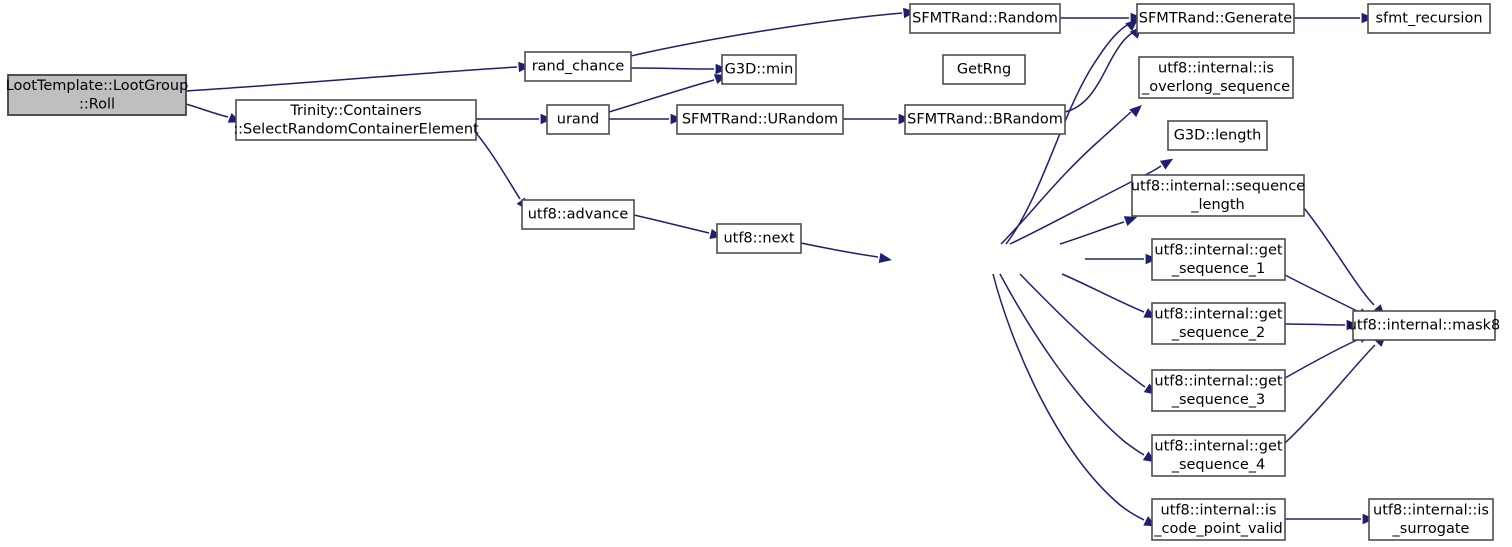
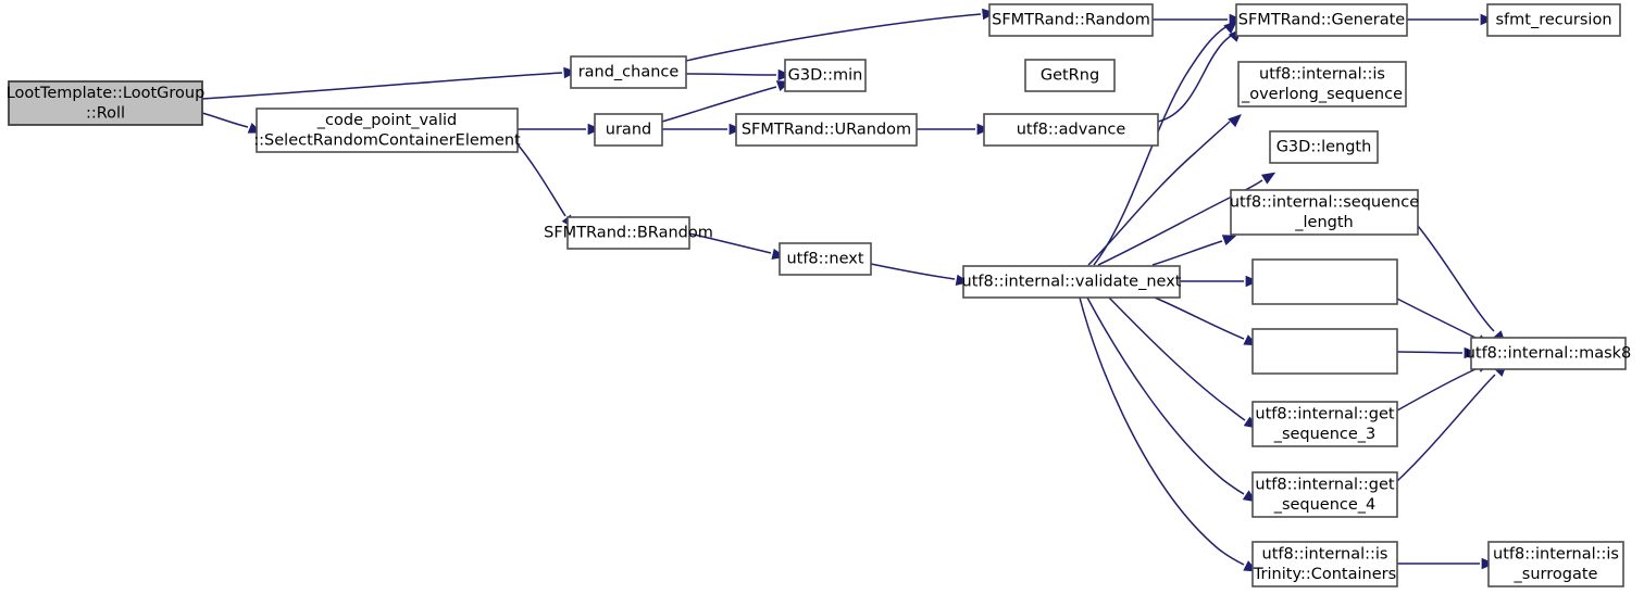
  LootTemplate::LootGroup ::Roll
- Trinity::Containers ::SelectRandomContainerElement
+ _code_point_valid ::SelectRandomContainerElement
  rand_chance
  urand
- utf8::advance
+ SFMTRand::BRandom
  G3D::min
  SFMTRand::URandom
  utf8::next
  SFMTRand::Random
  GetRng
- SFMTRand::BRandom
+ utf8::advance
+ utf8::internal::validate_next
  SFMTRand::Generate
  utf8::internal::is _overlong_sequence
  G3D::length
  utf8::internal::sequence _length
- utf8::internal::get _sequence_1
- utf8::internal::get _sequence_2
  utf8::internal::get _sequence_3
  utf8::internal::get _sequence_4
- utf8::internal::is _code_point_valid
+ utf8::internal::is Trinity::Containers
  sfmt_recursion
  utf8::internal::mask8
  utf8::internal::is _surrogate
